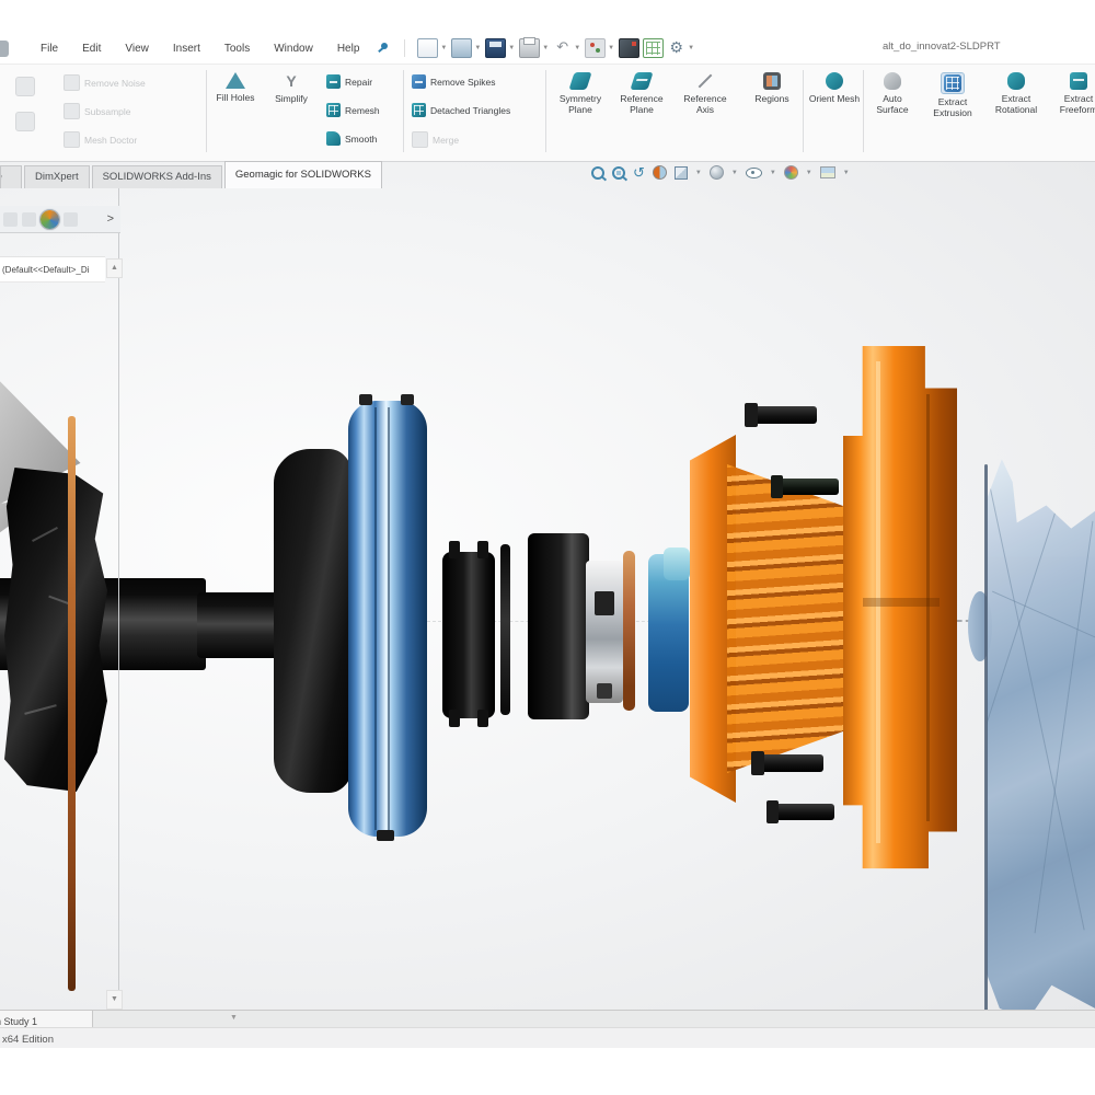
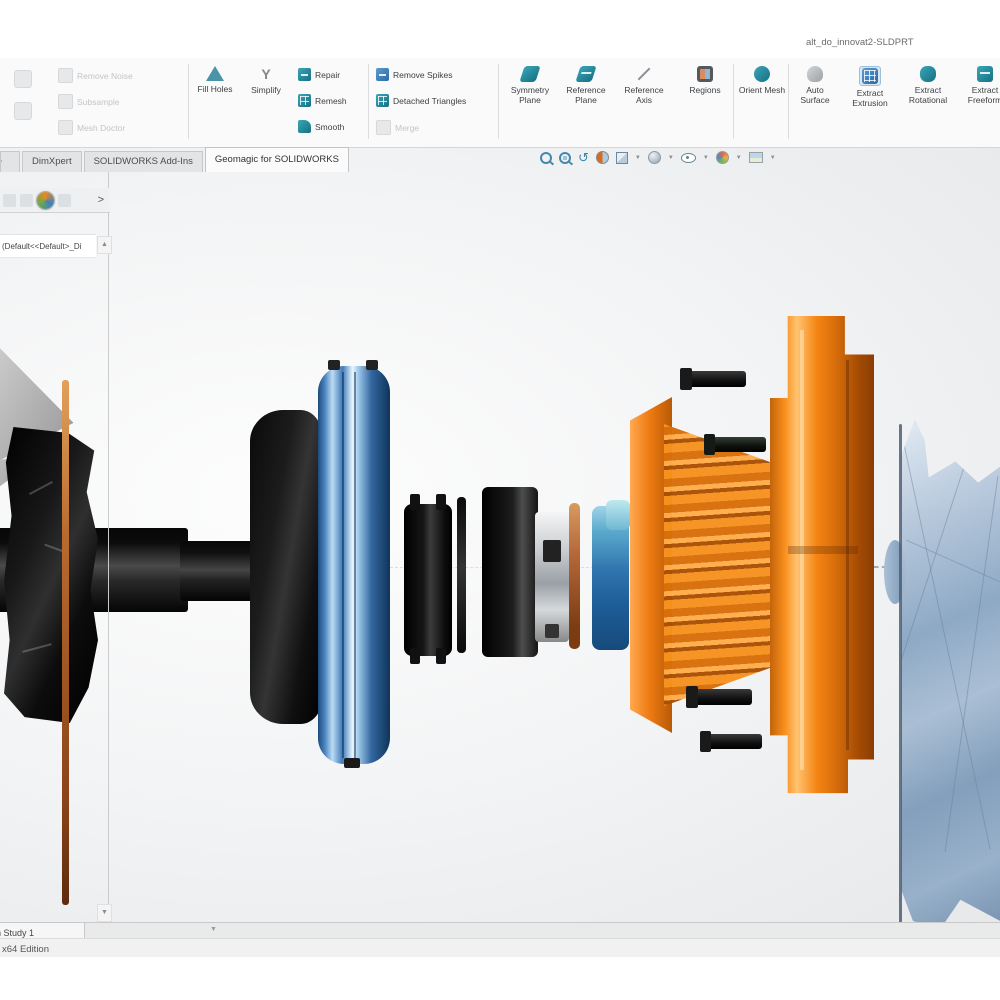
- File
- Edit
- View
- Insert
- Tools
- Window
- Help
- ↶
- ⚙
  alt_do_innovat2-SLDPRT
  Remove Noise
  Subsample
  Mesh Doctor
  Fill Holes
  Y
  Simplify
  Repair
  Remesh
  Smooth
  Remove Spikes
  Detached Triangles
  Merge
  Symmetry Plane
  Reference Plane
  Reference Axis
  Regions
  Orient Mesh
  Auto Surface
  Extract Extrusion
  Extract Rotational
  Extract Freeform
  DimXpert
  SOLIDWORKS Add-Ins
  Geomagic for SOLIDWORKS
  ↺
  >
  (Default<<Default>_Di
  x64 Edition
